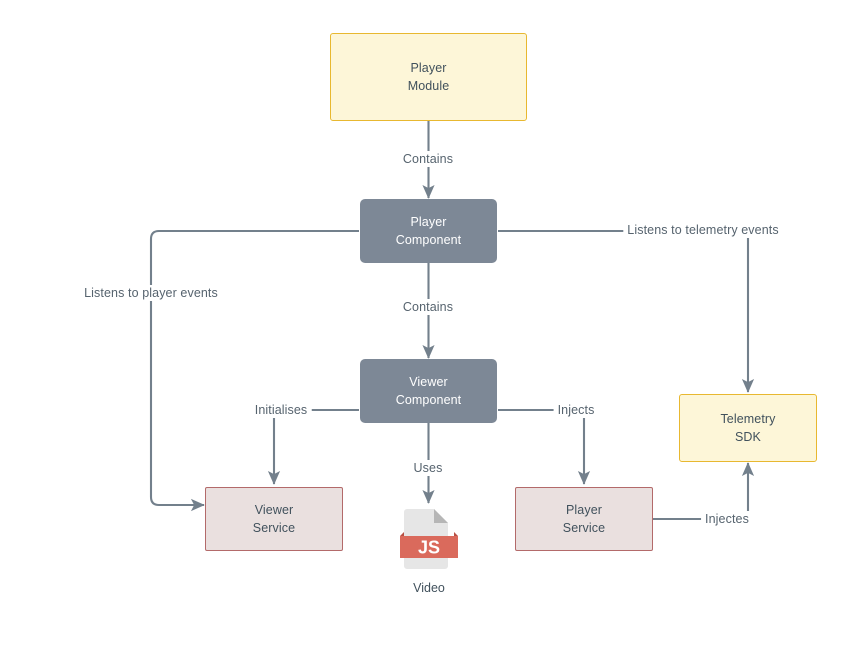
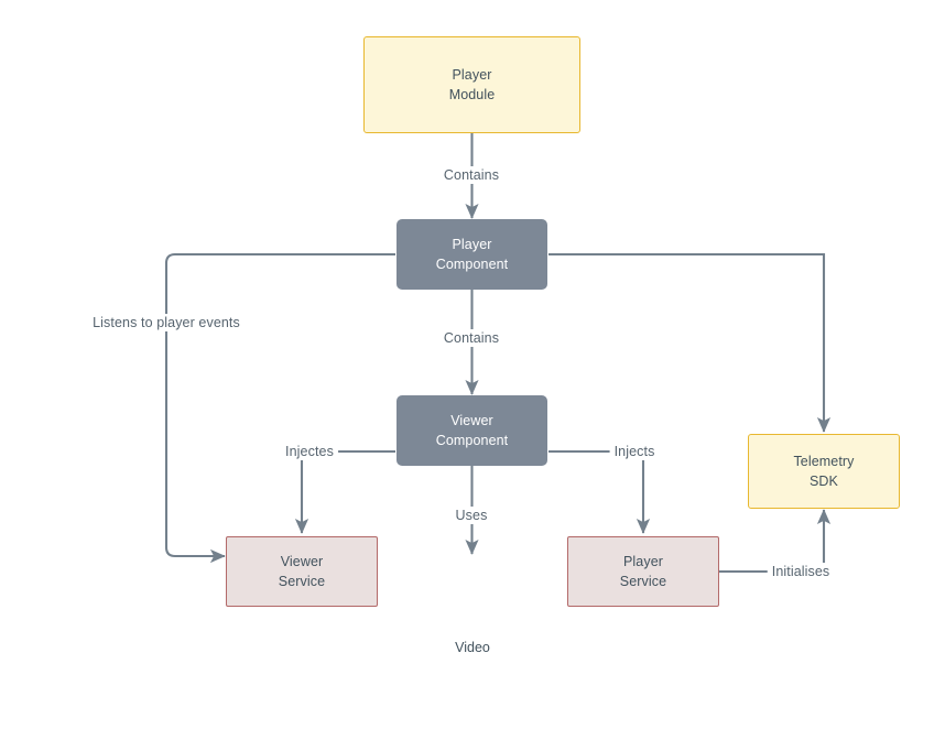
  Player
  Module
  Player
  Component
  Viewer
  Component
  Viewer
  Service
  Player
  Service
  Telemetry
  SDK
- JS
  Video
  Contains
  Contains
- Listens to telemetry events
  Listens to player events
- Initialises
+ Injectes
  Injects
  Uses
- Injectes
+ Initialises
